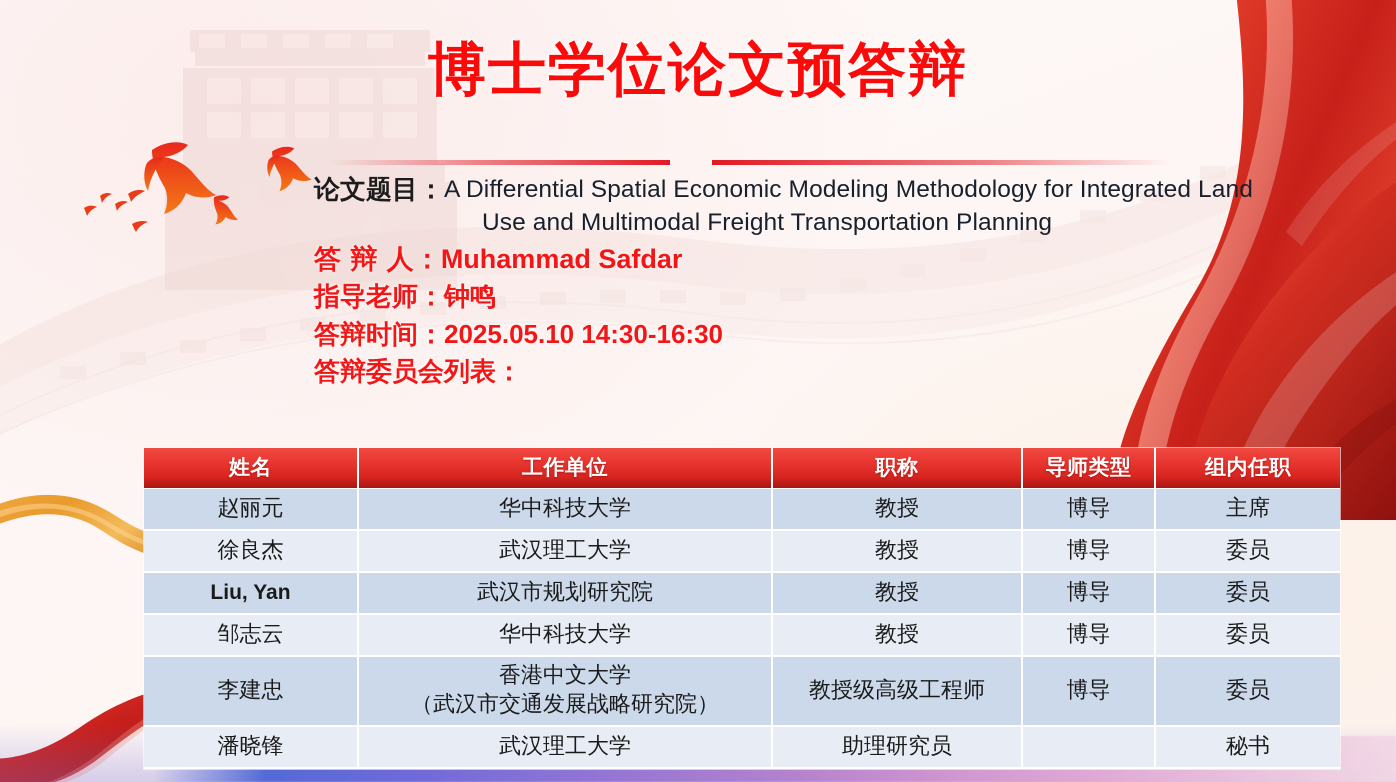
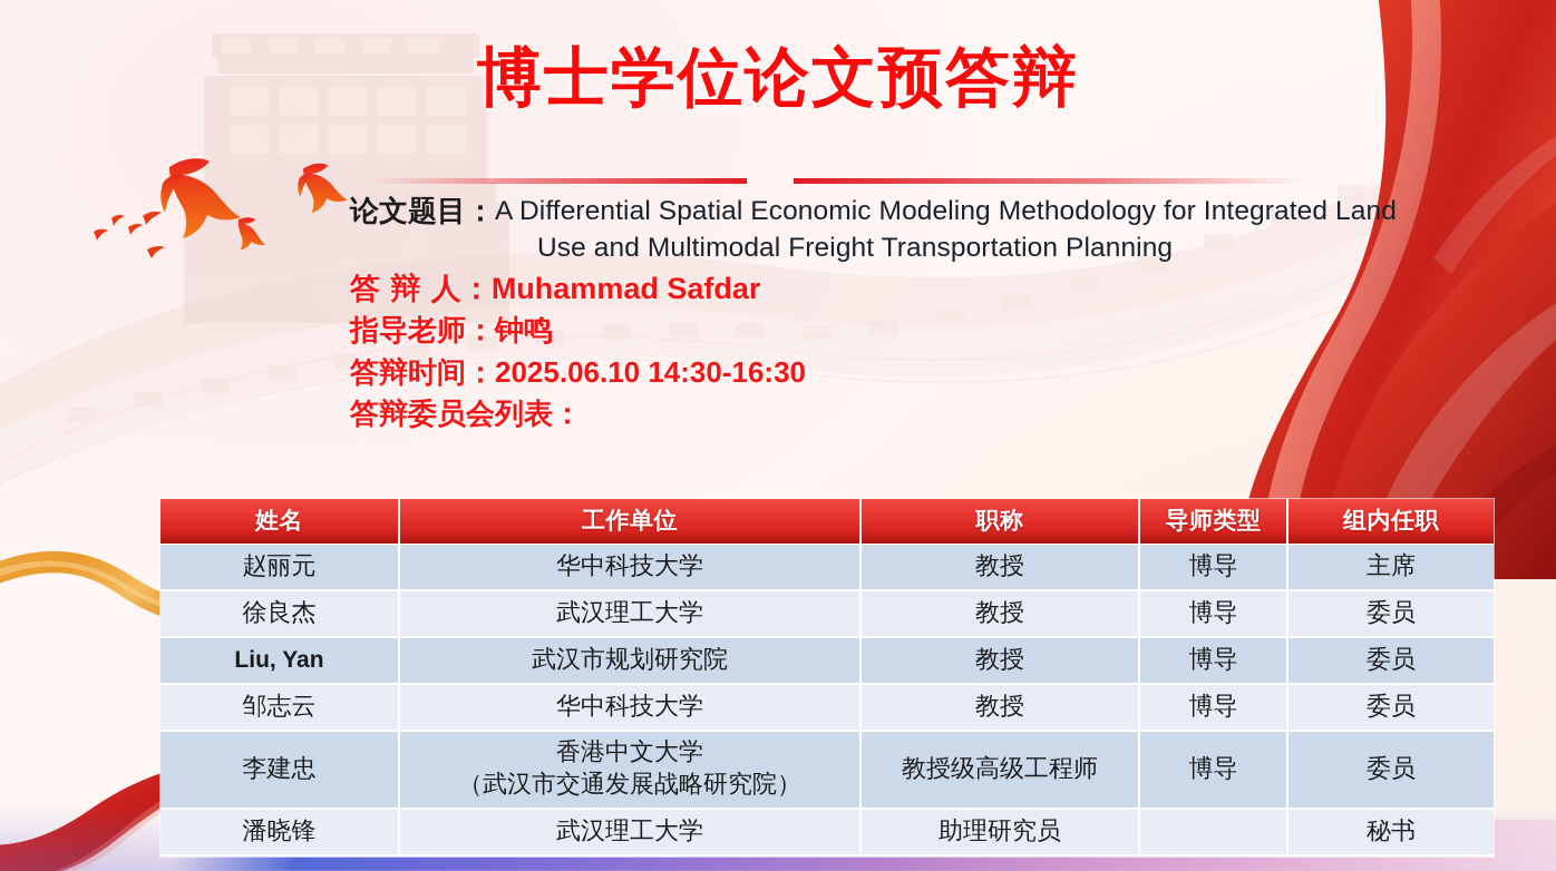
  博士学位论文预答辩
  论文题目：
  A Differential Spatial Economic Modeling Methodology for Integrated Land
  Use and Multimodal Freight Transportation Planning
  答 辩 人：Muhammad Safdar
  指导老师：钟鸣
- 答辩时间：2025.05.10 14:30-16:30
+ 答辩时间：2025.06.10 14:30-16:30
  答辩委员会列表：
  姓名	工作单位	职称	导师类型	组内任职
  赵丽元	华中科技大学	教授	博导	主席
  徐良杰	武汉理工大学	教授	博导	委员
  Liu, Yan	武汉市规划研究院	教授	博导	委员
  邹志云	华中科技大学	教授	博导	委员
  李建忠	香港中文大学 （武汉市交通发展战略研究院）	教授级高级工程师	博导	委员
  潘晓锋	武汉理工大学	助理研究员		秘书
